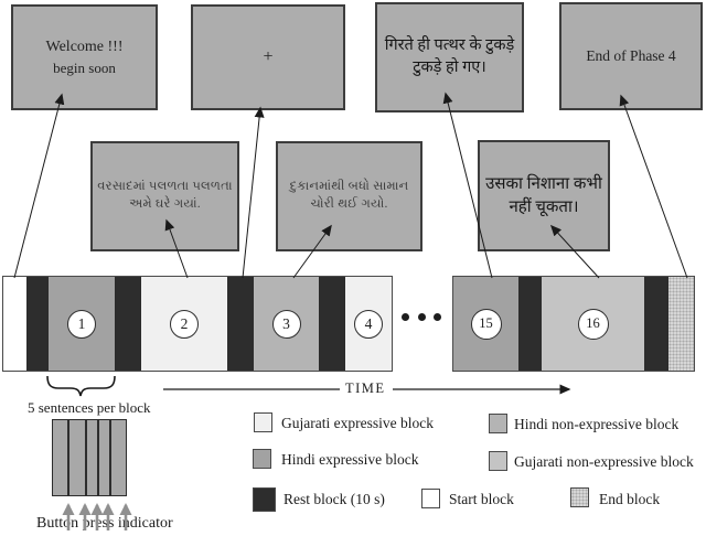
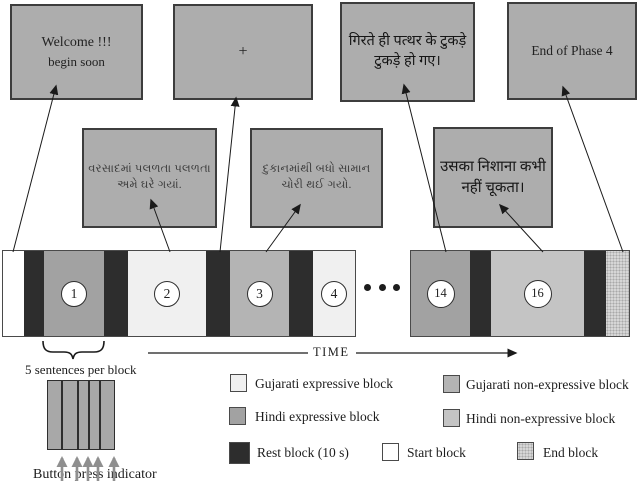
  Welcome !!!
  begin soon
  +
  गिरते ही पत्थर के टुकड़े
  टुकड़े हो गए।
  End of Phase 4
  વરસાદમાં પલળતા પલળતા
  અમે ઘરે ગયાં.
  દુકાનમાંથી બધો સામાન
  ચોરી થઈ ગયો.
  उसका निशाना कभी
  नहीं चूकता।
  1
  2
  3
  4
- 15
+ 14
  16
  TIME
  5 sentences per block
  Buttonress idicator
  Gujarati expressive block
- Hindi non-expressive block
+ Gujarati non-expressive block
  Hindi expressive block
- Gujarati non-expressive block
+ Hindi non-expressive block
  Rest block (10 s)
  Start block
  End block
